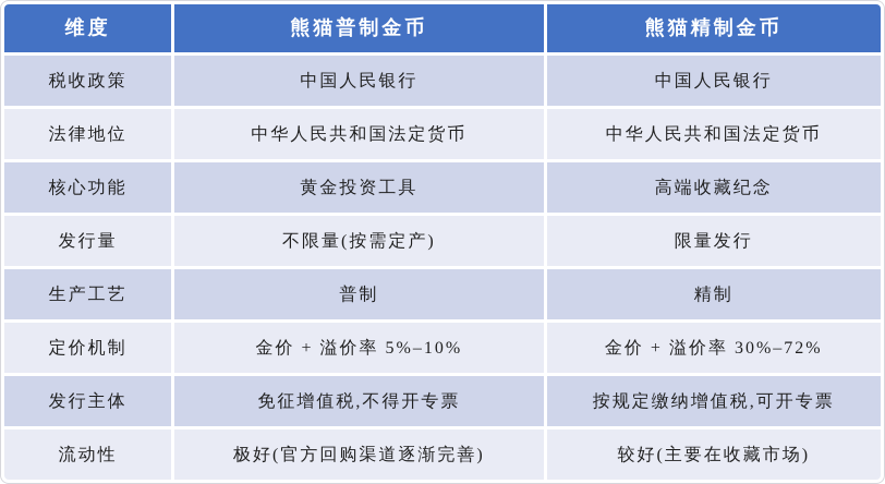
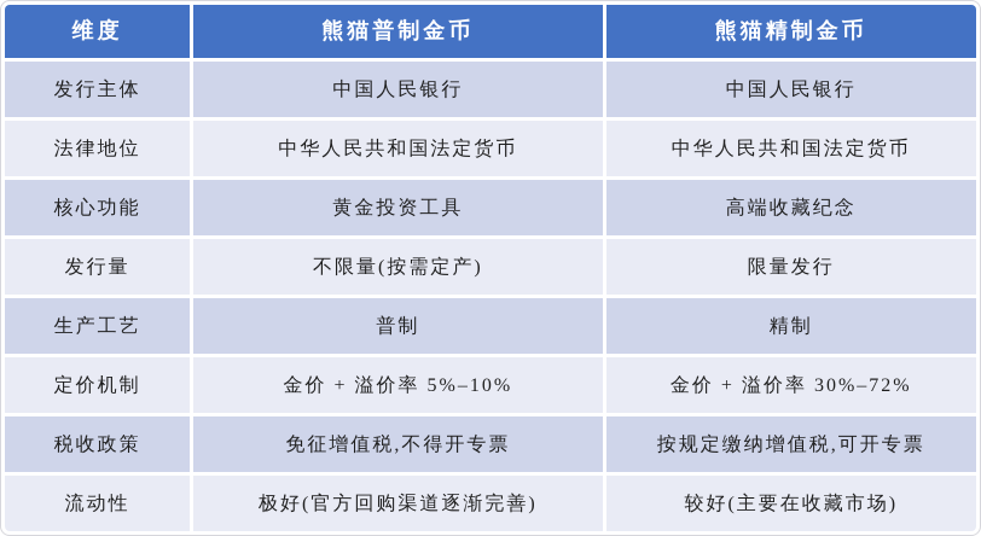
  维度	熊猫普制金币	熊猫精制金币
- 税收政策	中国人民银行	中国人民银行
+ 发行主体	中国人民银行	中国人民银行
  法律地位	中华人民共和国法定货币	中华人民共和国法定货币
  核心功能	黄金投资工具	高端收藏纪念
  发行量	不限量(按需定产)	限量发行
  生产工艺	普制	精制
  定价机制	金价 + 溢价率 5%–10%	金价 + 溢价率 30%–72%
- 发行主体	免征增值税,不得开专票	按规定缴纳增值税,可开专票
+ 税收政策	免征增值税,不得开专票	按规定缴纳增值税,可开专票
  流动性	极好(官方回购渠道逐渐完善)	较好(主要在收藏市场)
